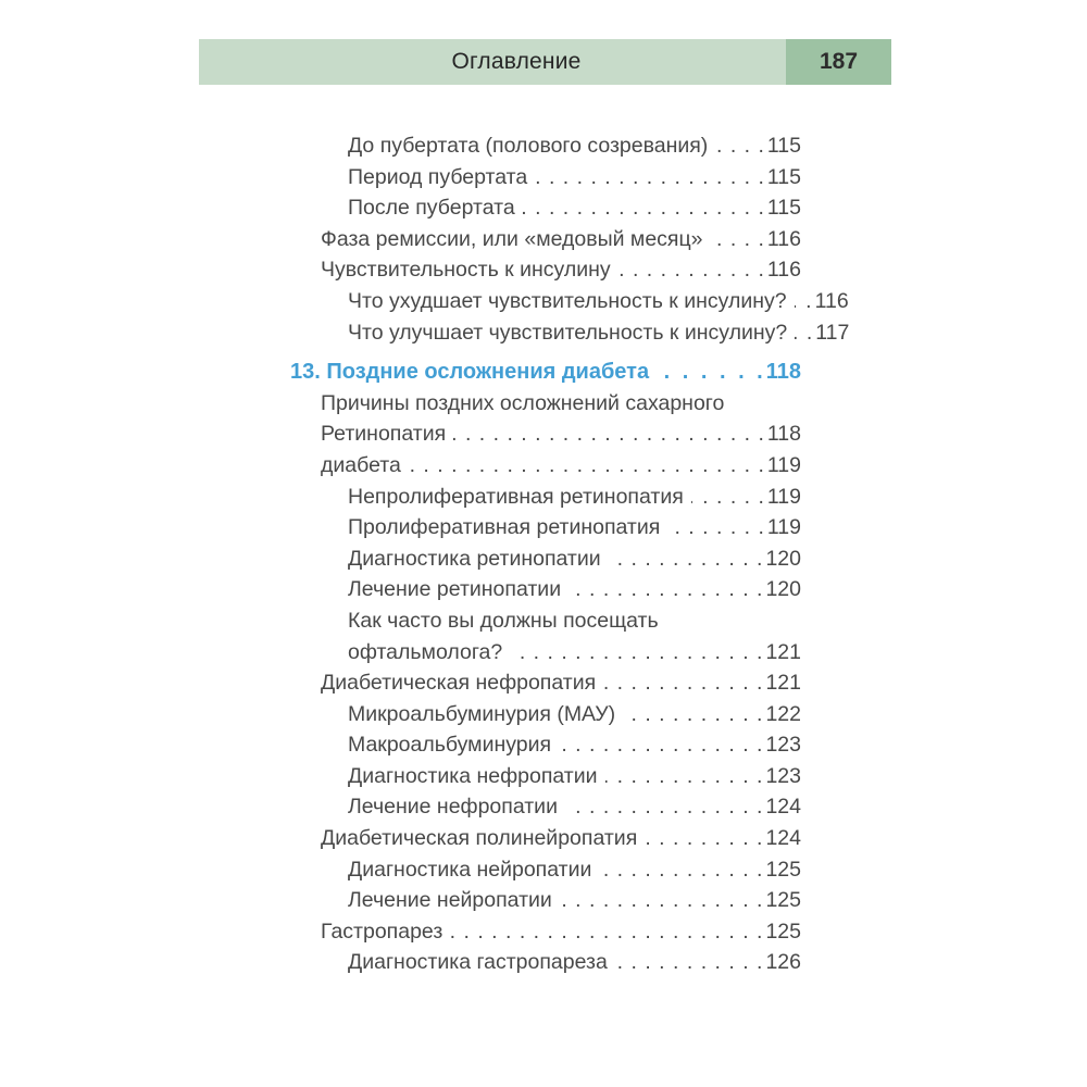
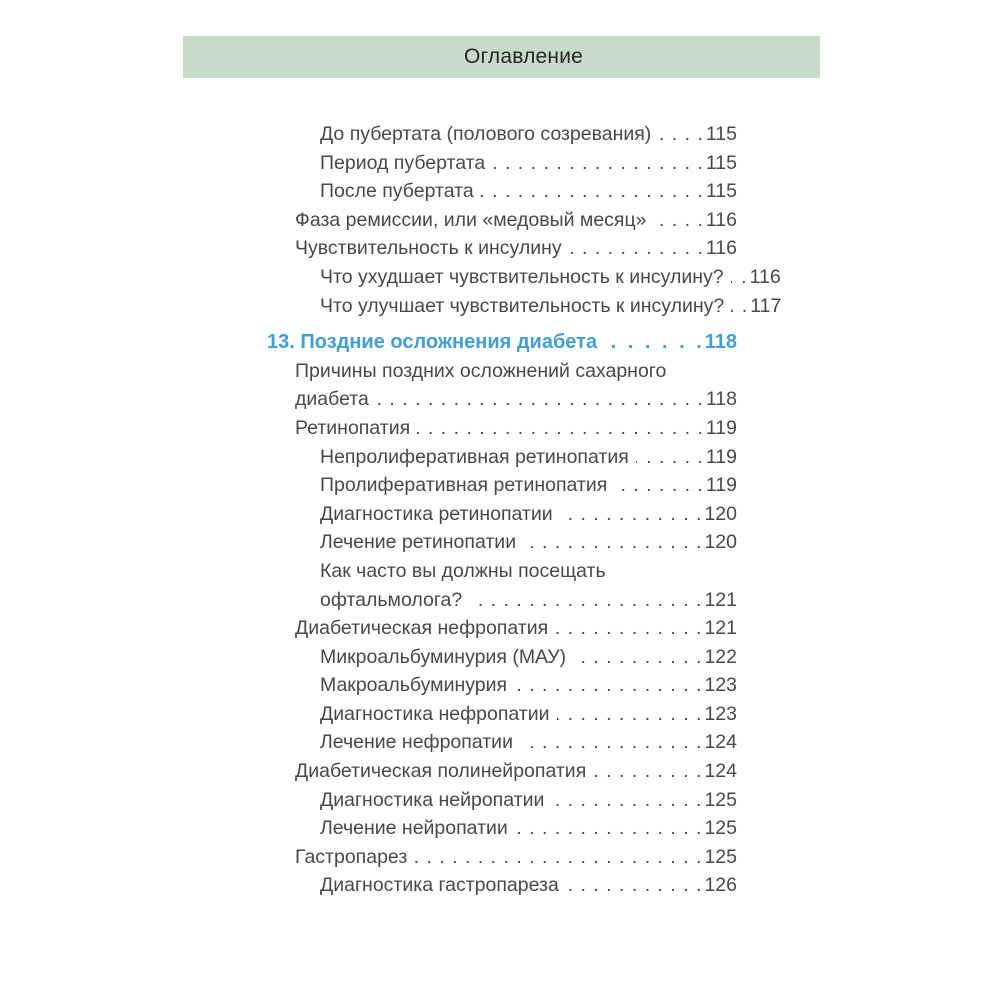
  Оглавление
- 187
  До пубертата (полового созревания)
  115
  Период пубертата
  115
  После пубертата
  115
  Фаза ремиссии, или «медовый месяц»
  116
  Чувствительность к инсулину
  116
  Что ухудшает чувствительность к инсулину?
  116
  Что улучшает чувствительность к инсулину?
  117
  13. Поздние осложнения диабета
  118
  Причины поздних осложнений сахарного
- Ретинопатия
+ диабета
  118
- диабета
+ Ретинопатия
  119
  Непролиферативная ретинопатия
  119
  Пролиферативная ретинопатия
  119
  Диагностика ретинопатии
  120
  Лечение ретинопатии
  120
  Как часто вы должны посещать
  офтальмолога?
  121
  Диабетическая нефропатия
  121
  Микроальбуминурия (МАУ)
  122
  Макроальбуминурия
  123
  Диагностика нефропатии
  123
  Лечение нефропатии
  124
  Диабетическая полинейропатия
  124
  Диагностика нейропатии
  125
  Лечение нейропатии
  125
  Гастропарез
  125
  Диагностика гастропареза
  126
